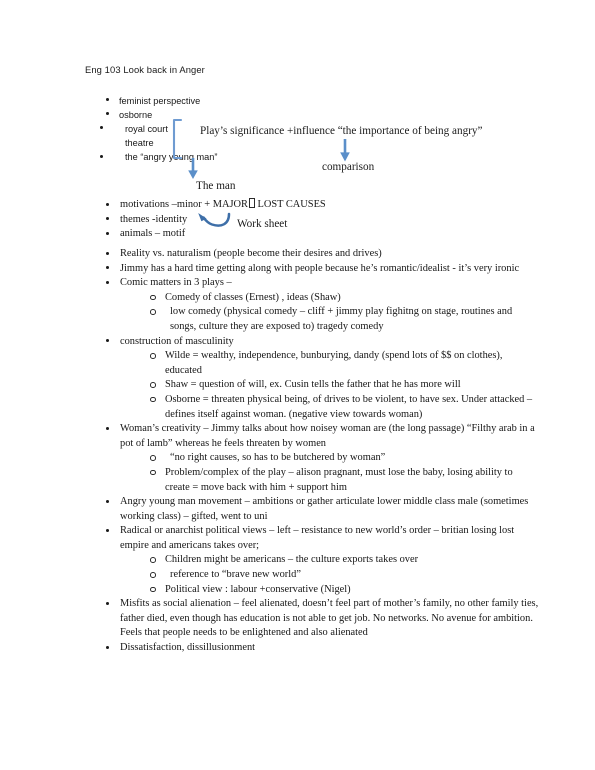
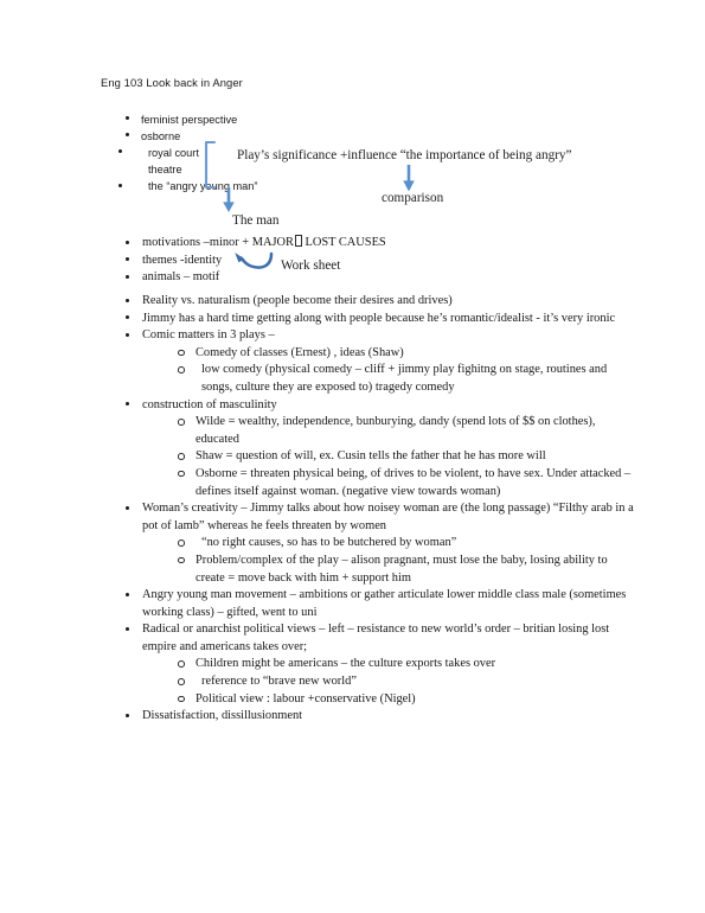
  Eng 103 Look back in Anger
  feminist perspective
  osborne
  royal court
  theatre
  the “angry yng man”
  Play’s significance +influence “the importance of being angry”
  comparison
  The man
  Work sheet
  motivations –minor + MAJOR LOST CAUSES
  themes -identity
  animals – motif
  Reality vs. naturalism (people become their desires and drives)
  Jimmy has a hard time getting along with people because he’s romantic/idealist - it’s very ironic
  Comic matters in 3 plays –
  Comedy of classes (Ernest) , ideas (Shaw)
  low comedy (physical comedy – cliff + jimmy play fighitng on stage, routines and songs, culture they are exposed to) tragedy comedy
  construction of masculinity
  Wilde = wealthy, independence, bunburying, dandy (spend lots of $$ on clothes), educated
  Shaw = question of will, ex. Cusin tells the father that he has more will
  Osborne = threaten physical being, of drives to be violent, to have sex. Under attacked – defines itself against woman. (negative view towards woman)
  Woman’s creativity – Jimmy talks about how noisey woman are (the long passage) “Filthy arab in a pot of lamb” whereas he feels threaten by women
  “no right causes, so has to be butchered by woman”
  Problem/complex of the play – alison pragnant, must lose the baby, losing ability to create = move back with him + support him
  Angry young man movement – ambitions or gather articulate lower middle class male (sometimes working class) – gifted, went to uni
  Radical or anarchist political views – left – resistance to new world’s order – britian losing lost empire and americans takes over;
  Children might be americans – the culture exports takes over
  reference to “brave new world”
  Political view : labour +conservative (Nigel)
- Misfits as social alienation – feel alienated, doesn’t feel part of mother’s family, no other family ties, father died, even though has education is not able to get job. No networks. No avenue for ambition. Feels that people needs to be enlightened and also alienated
  Dissatisfaction, dissillusionment
